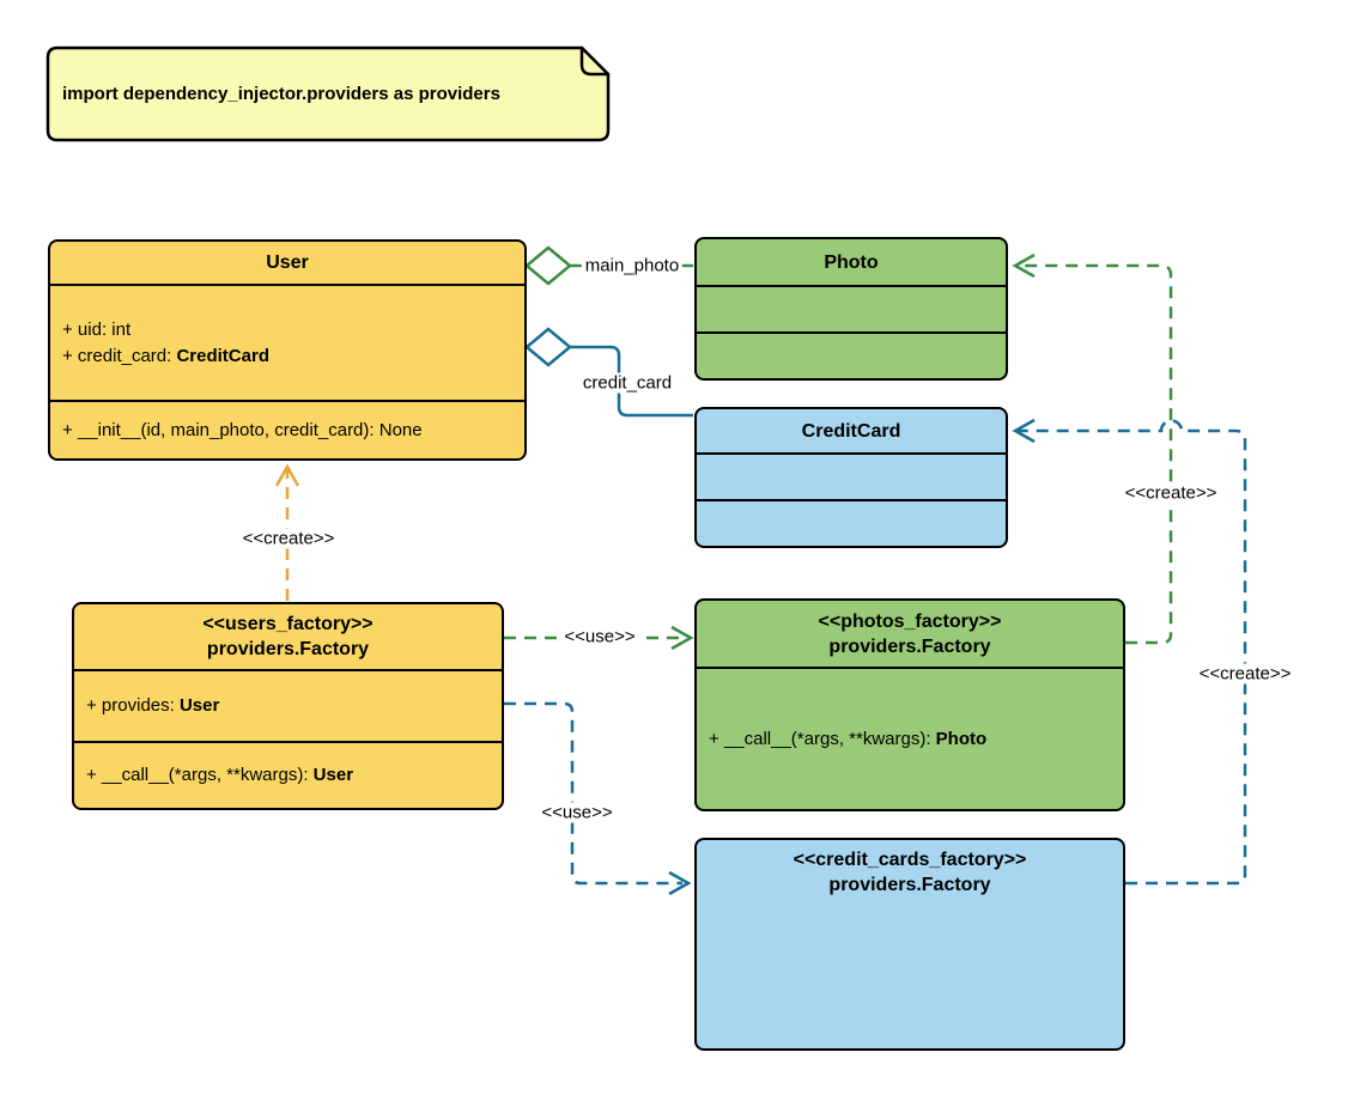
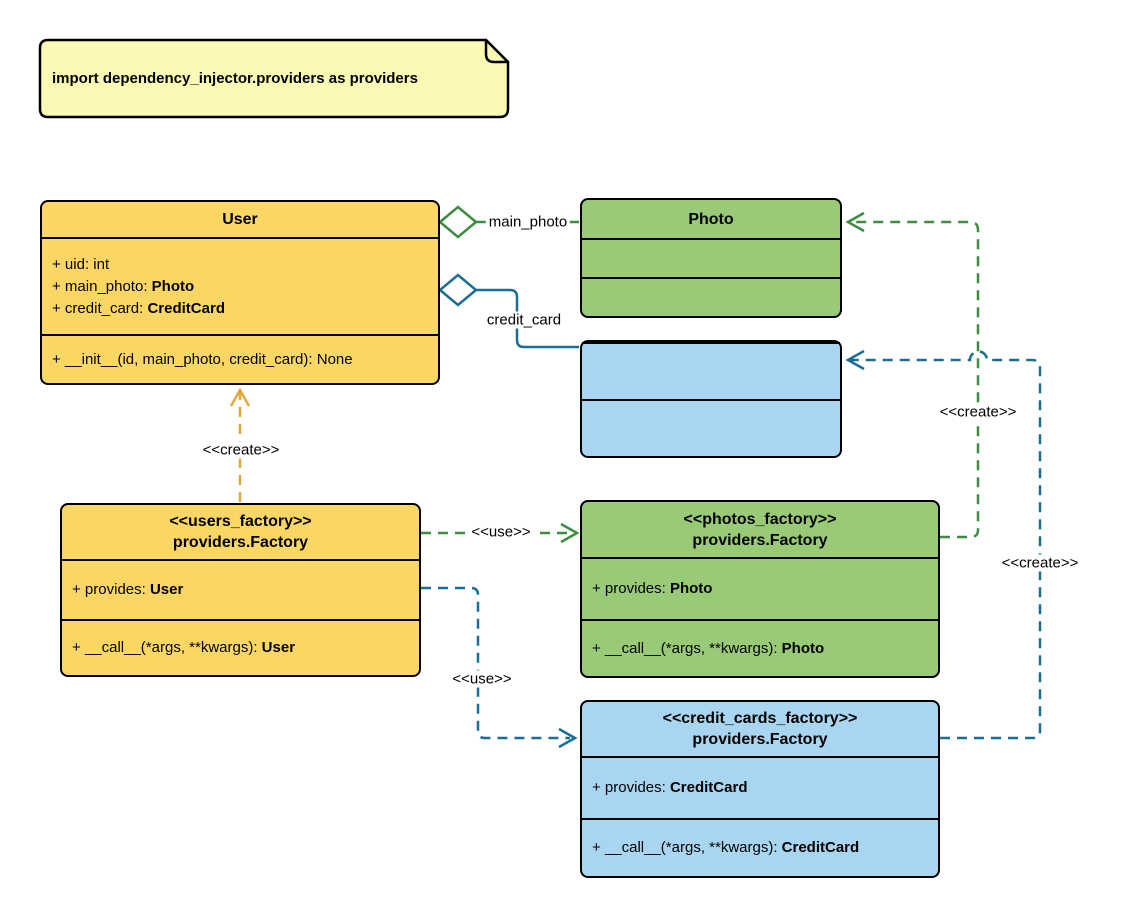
  import dependency_injector.providers as providers
  User
  + uid: int
+ + main_photo: Photo
  + credit_card: CreditCard
  + __init__(id, main_photo, credit_card): None
  Photo
- CreditCard
  <<users_factory>>
  providers.Factory
  + provides: User
  + __call__(*args, **kwargs): User
  <<photos_factory>>
  providers.Factory
+ + provides: Photo
  + __call__(*args, **kwargs): Photo
  <<credit_cards_factory>>
  providers.Factory
+ + provides: CreditCard
+ + __call__(*args, **kwargs): CreditCard
  main_photo
  credit_card
  <<create>>
  <<use>>
  <<use>>
  <<create>>
  <<create>>
